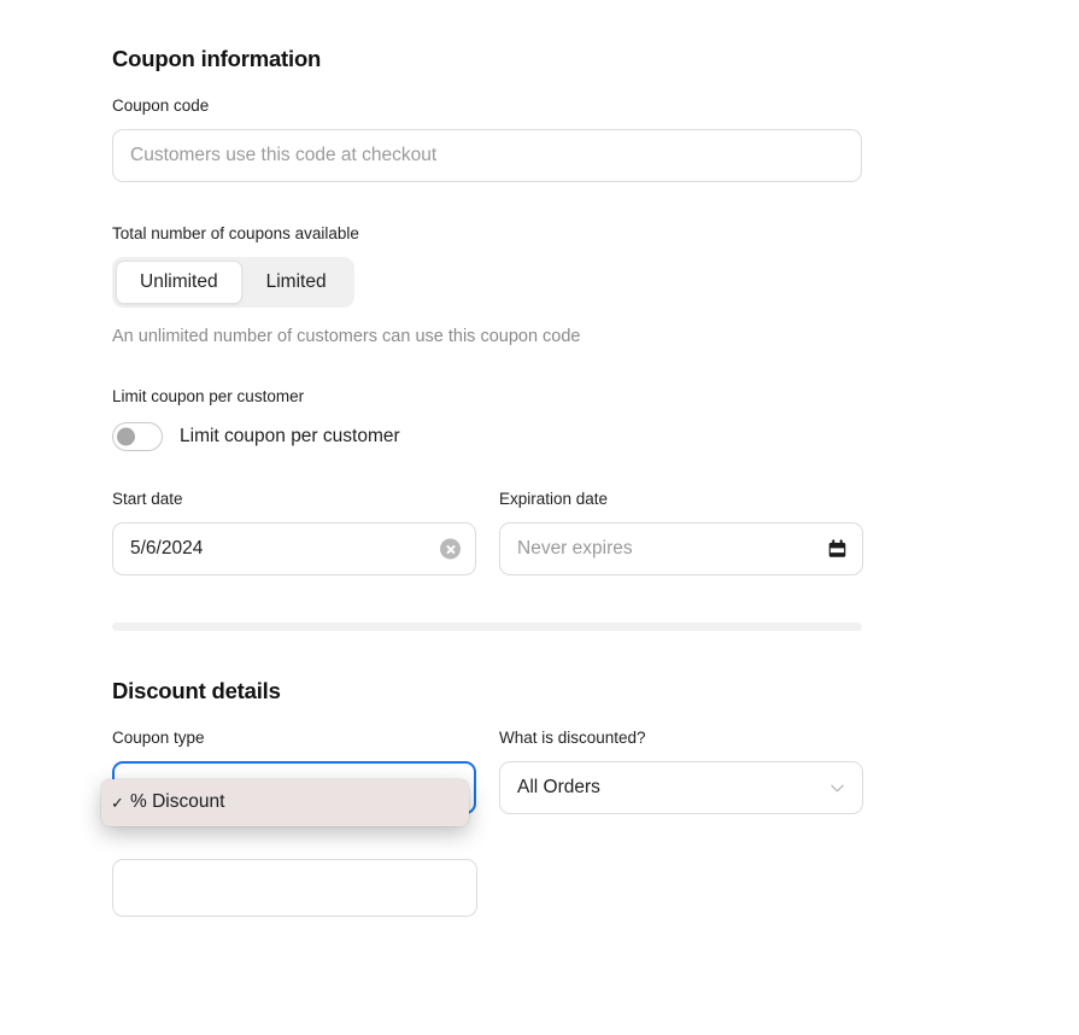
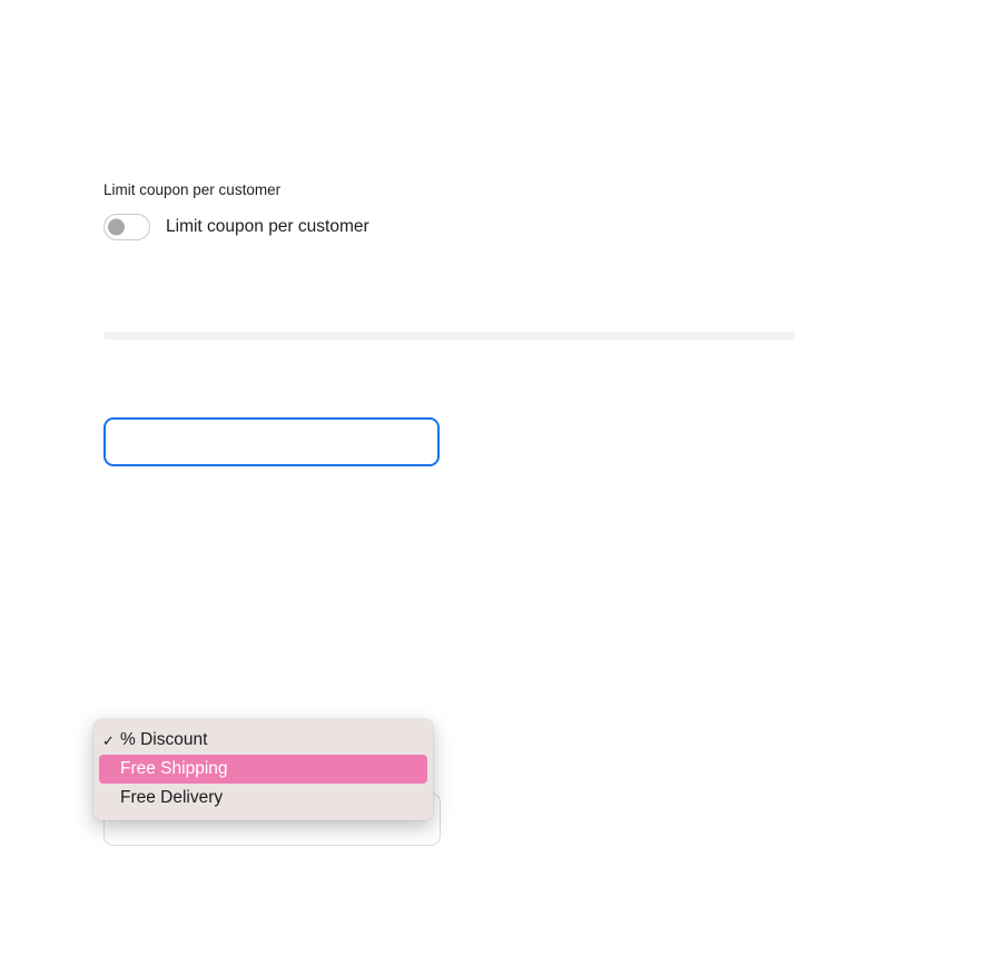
- Coupon information
- Coupon code
- Customers use this code at checkout
- Total number of coupons available
- Unlimited
- Limited
- An unlimited number of customers can use this coupon code
  Limit coupon per customer
  Limit coupon per customer
- Start date
- 5/6/2024
- Expiration date
- Never expires
- Discount details
- Coupon type
- What is discounted?
- All Orders
  ✓
  % Discount
+ Free Shipping
+ Free Delivery
